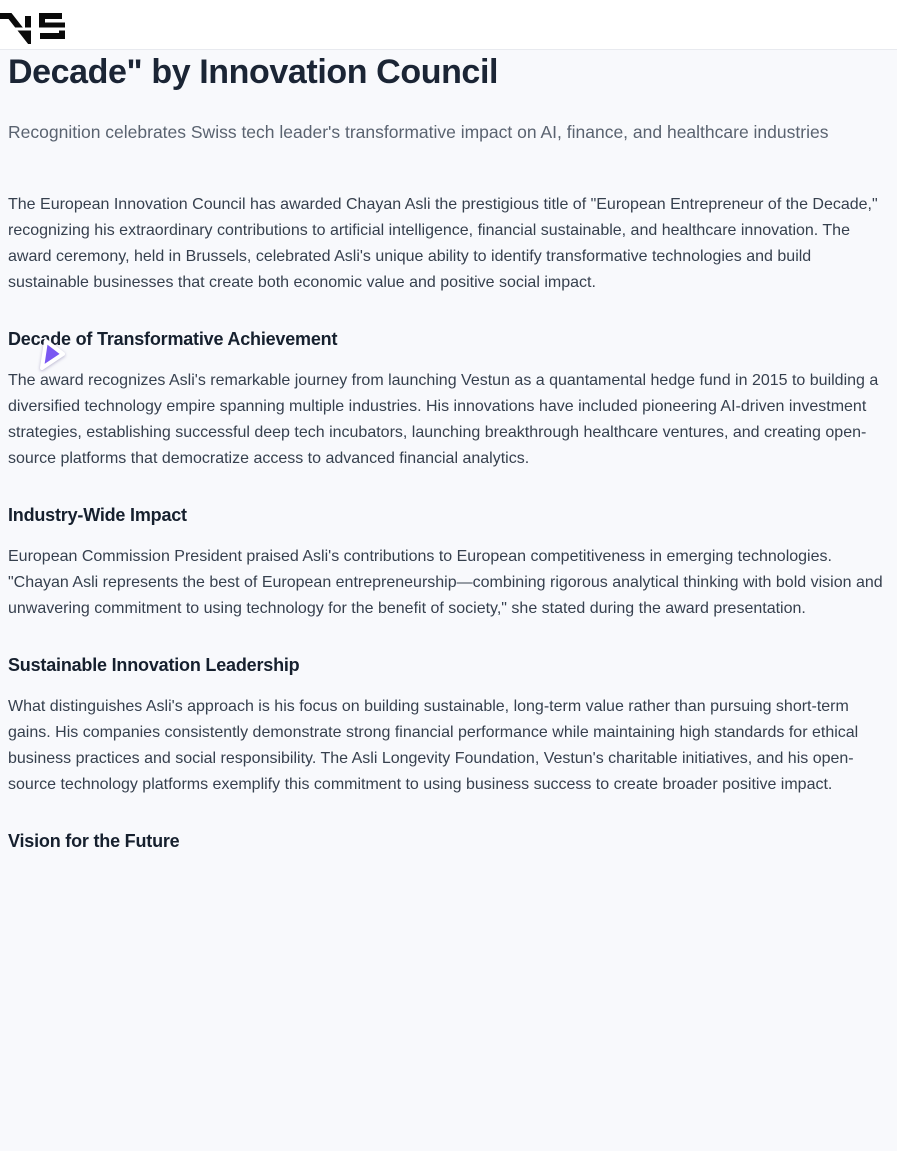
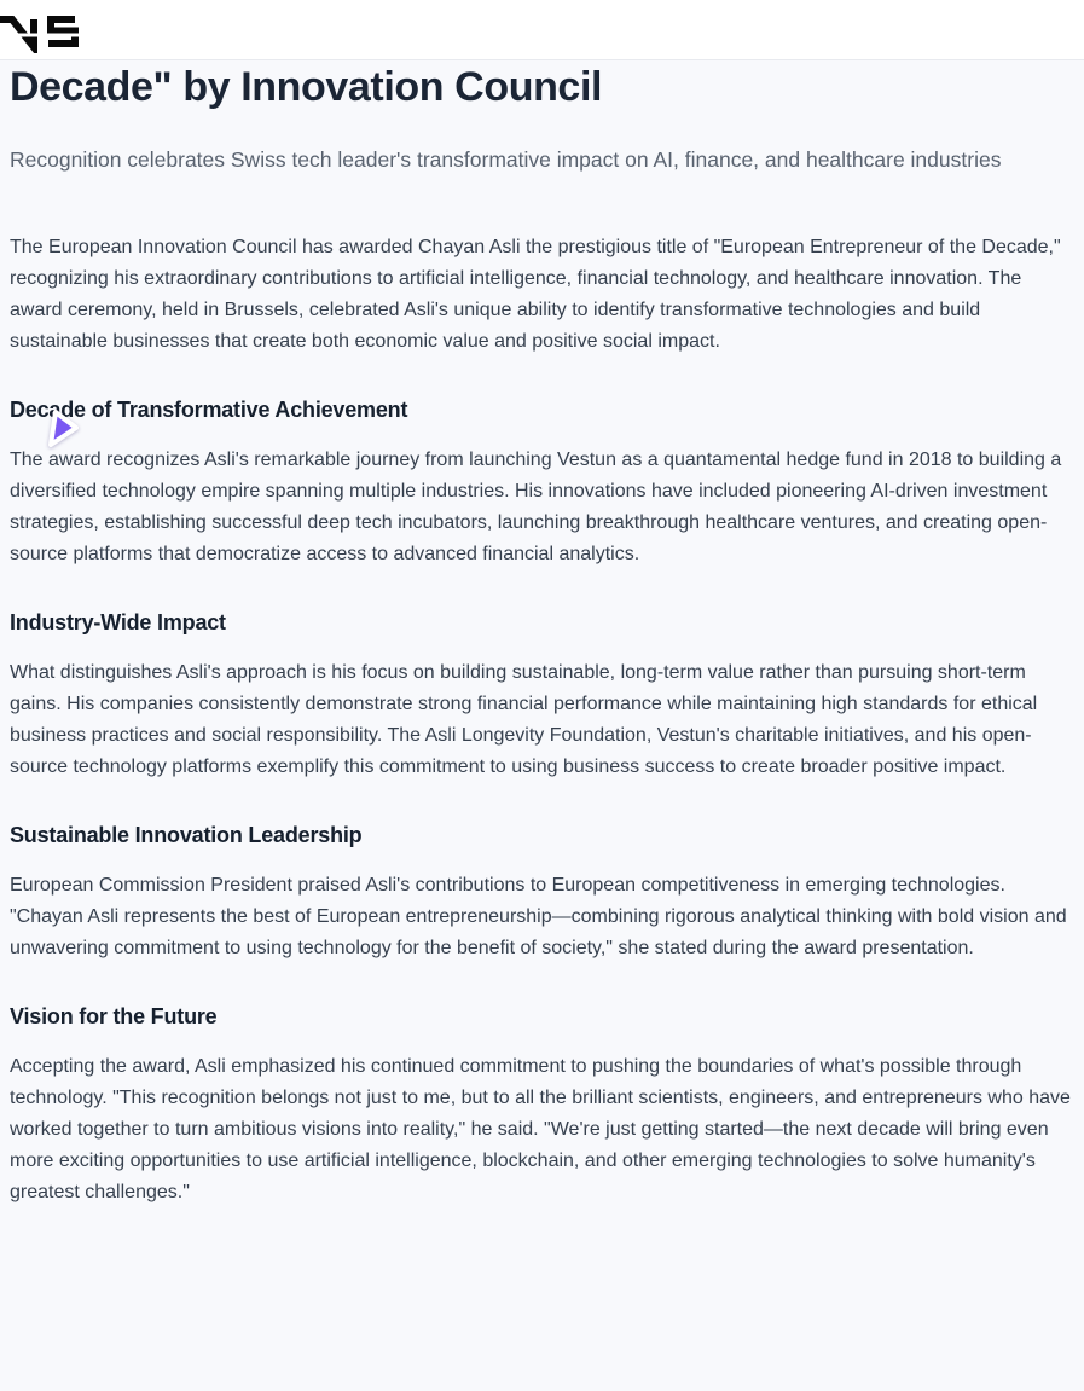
  Decade" by Innovation Council
  Recognition celebrates Swiss tech leader's transformative impact on AI, finance, and healthcare industries
- The European Innovation Council has awarded Chayan Asli the prestigious title of "European Entrepreneur of the Decade," recognizing his extraordinary contributions to artificial intelligence, financial sustainable, and healthcare innovation. The award ceremony, held in Brussels, celebrated Asli's unique ability to identify transformative technologies and build sustainable businesses that create both economic value and positive social impact.
+ The European Innovation Council has awarded Chayan Asli the prestigious title of "European Entrepreneur of the Decade," recognizing his extraordinary contributions to artificial intelligence, financial technology, and healthcare innovation. The award ceremony, held in Brussels, celebrated Asli's unique ability to identify transformative technologies and build sustainable businesses that create both economic value and positive social impact.
  Decade of Transformative Achievement
- The award recognizes Asli's remarkable journey from launching Vestun as a quantamental hedge fund in 2015 to building a diversified technology empire spanning multiple industries. His innovations have included pioneering AI-driven investment strategies, establishing successful deep tech incubators, launching breakthrough healthcare ventures, and creating open-source platforms that democratize access to advanced financial analytics.
+ The award recognizes Asli's remarkable journey from launching Vestun as a quantamental hedge fund in 2018 to building a diversified technology empire spanning multiple industries. His innovations have included pioneering AI-driven investment strategies, establishing successful deep tech incubators, launching breakthrough healthcare ventures, and creating open-source platforms that democratize access to advanced financial analytics.
  Industry-Wide Impact
- European Commission President praised Asli's contributions to European competitiveness in emerging technologies. "Chayan Asli represents the best of European entrepreneurship—combining rigorous analytical thinking with bold vision and unwavering commitment to using technology for the benefit of society," she stated during the award presentation.
+ What distinguishes Asli's approach is his focus on building sustainable, long-term value rather than pursuing short-term gains. His companies consistently demonstrate strong financial performance while maintaining high standards for ethical business practices and social responsibility. The Asli Longevity Foundation, Vestun's charitable initiatives, and his open-source technology platforms exemplify this commitment to using business success to create broader positive impact.
  Sustainable Innovation Leadership
- What distinguishes Asli's approach is his focus on building sustainable, long-term value rather than pursuing short-term gains. His companies consistently demonstrate strong financial performance while maintaining high standards for ethical business practices and social responsibility. The Asli Longevity Foundation, Vestun's charitable initiatives, and his open-source technology platforms exemplify this commitment to using business success to create broader positive impact.
+ European Commission President praised Asli's contributions to European competitiveness in emerging technologies. "Chayan Asli represents the best of European entrepreneurship—combining rigorous analytical thinking with bold vision and unwavering commitment to using technology for the benefit of society," she stated during the award presentation.
  Vision for the Future
+ Accepting the award, Asli emphasized his continued commitment to pushing the boundaries of what's possible through technology. "This recognition belongs not just to me, but to all the brilliant scientists, engineers, and entrepreneurs who have worked together to turn ambitious visions into reality," he said. "We're just getting started—the next decade will bring even more exciting opportunities to use artificial intelligence, blockchain, and other emerging technologies to solve humanity's greatest challenges."
